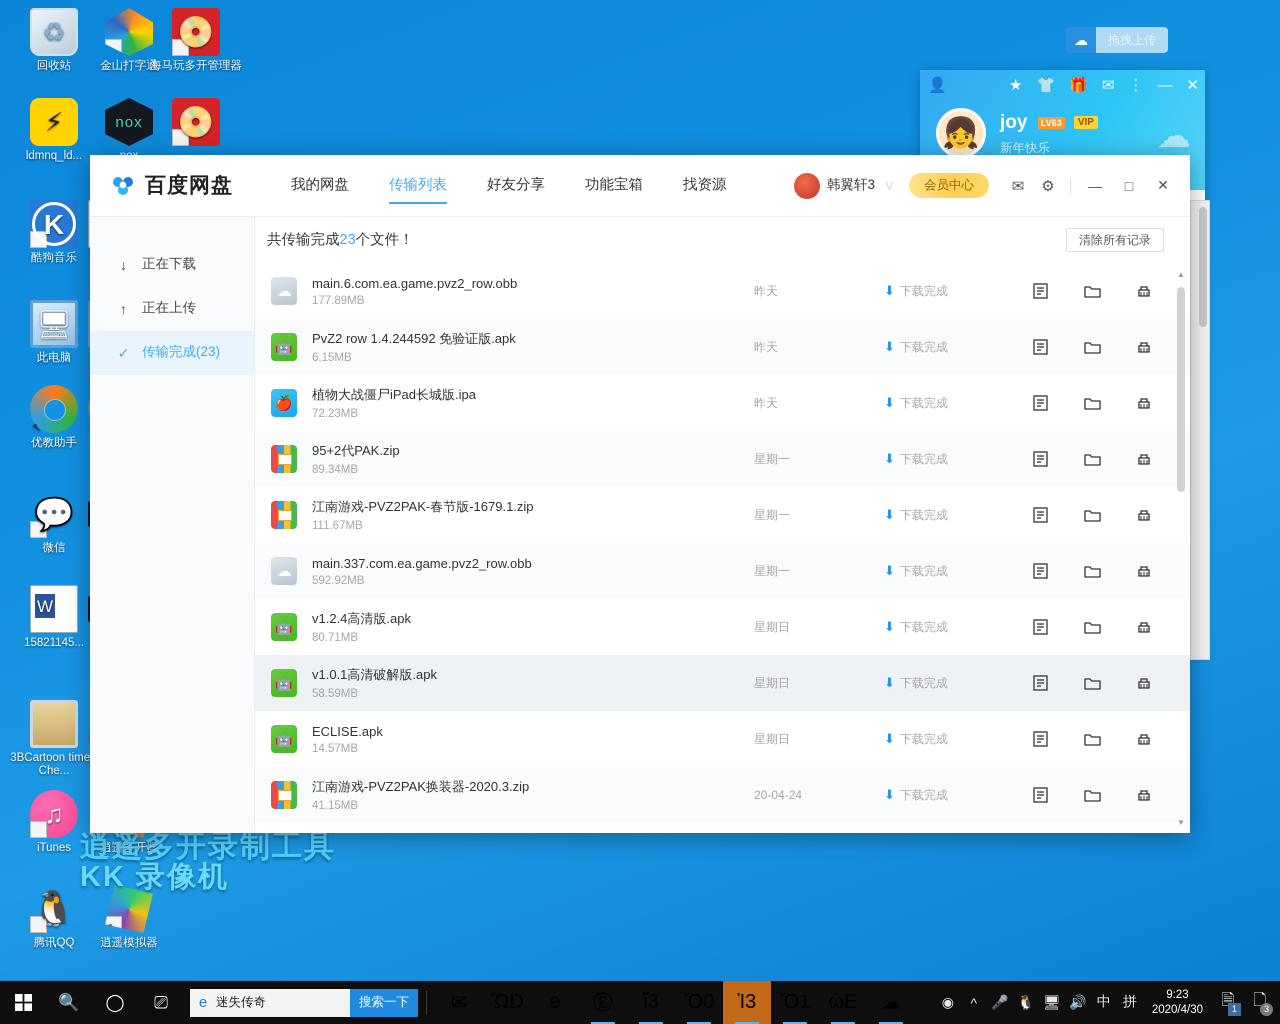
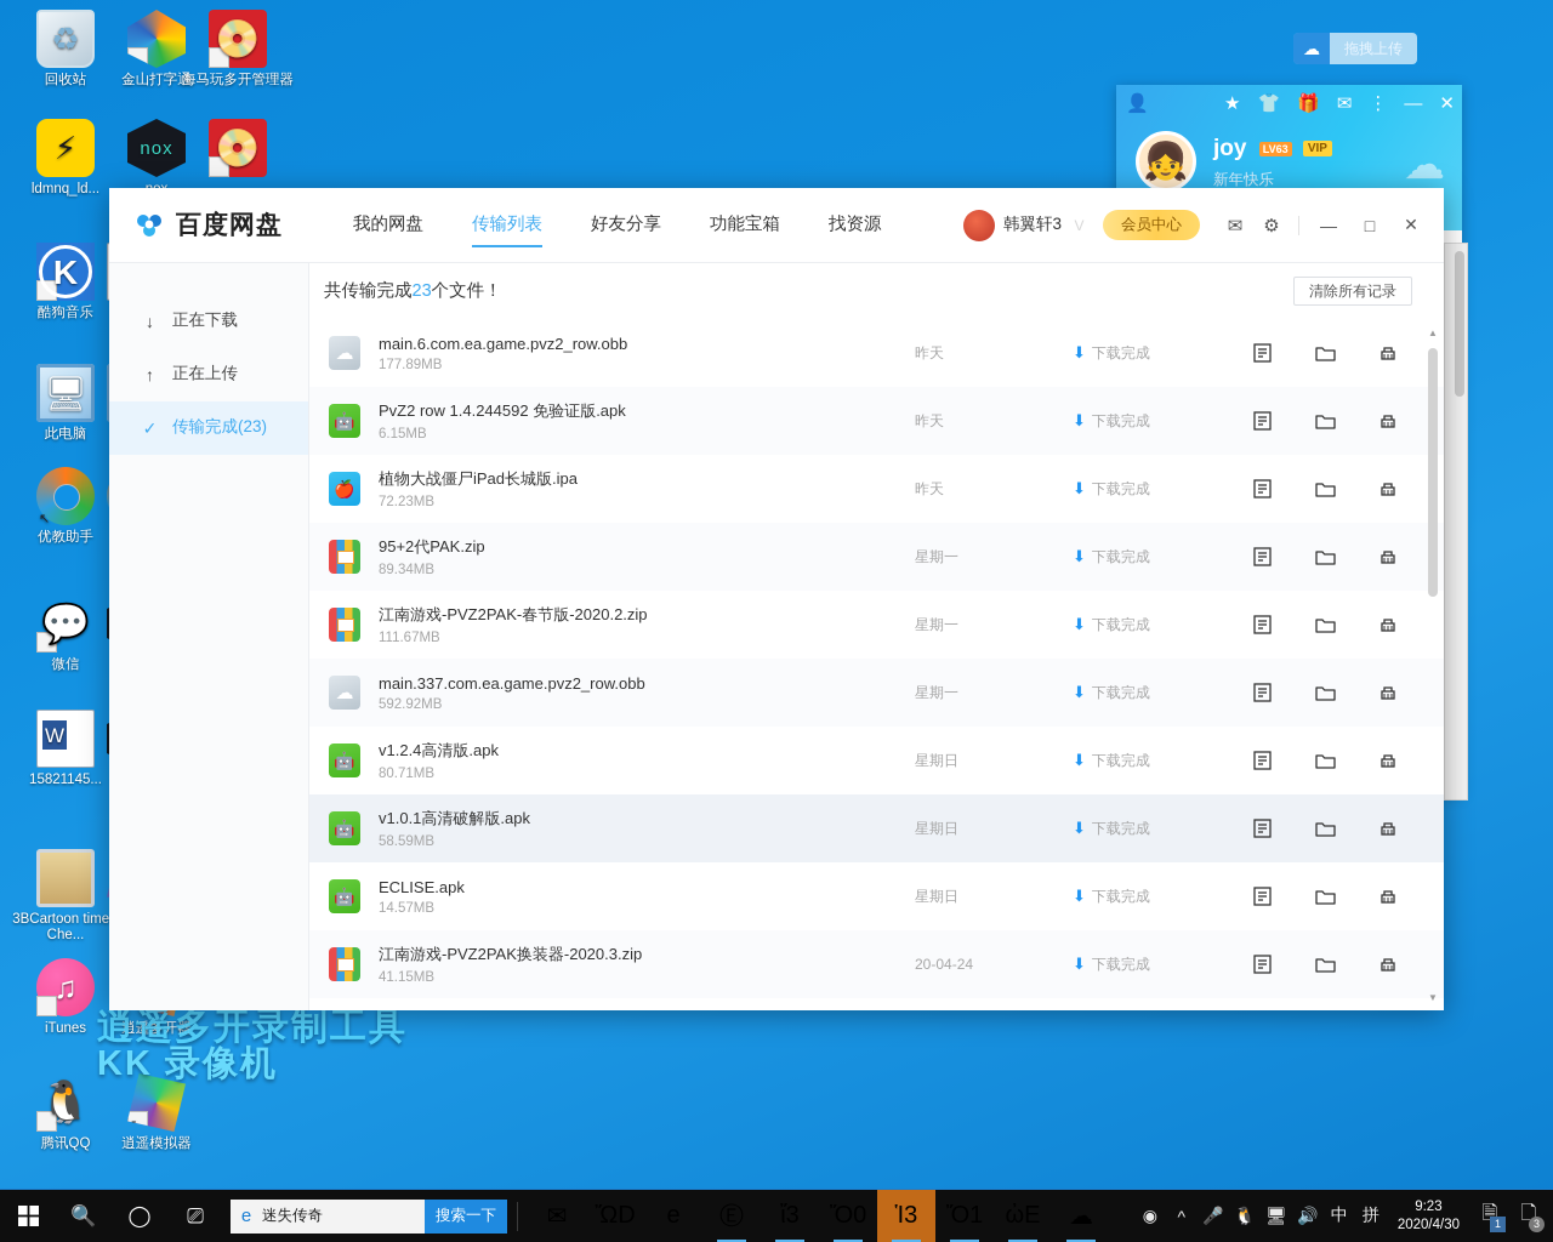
  回收站
  金山打字通
  海马玩多开管理器
  ldmnq_ld...
  酷狗音乐
  此电脑
  优教助手
  微信
  15821145...
  3BCartoon timeChe...
  iTunes
  腾讯QQ
  逍遥模拟器
  逍遥多开器
  逍遥多开录制工具
  KK 录像机
  ☁
  拖拽上传
  👤
  ★
  👕
  🎁
  ✉
  ⋮
  —
  ✕
  joy LV63 VIP
  新年快乐
  ☁
  百度网盘
  我的网盘
  传输列表
  好友分享
  功能宝箱
  找资源
  韩翼轩3
  V
  会员中心
  ✉
  ⚙
  —
  □
  ✕
  ↓
  正在下载
  ↑
  正在上传
  ✓
  传输完成(23)
  共传输完成23个文件！
  清除所有记录
  main.6.com.ea.game.pvz2_row.obb
  177.89MB
  昨天
  ⬇
  下载完成
  PvZ2 row 1.4.244592 免验证版.apk
  6.15MB
  昨天
  ⬇
  下载完成
  植物大战僵尸iPad长城版.ipa
  72.23MB
  昨天
  ⬇
  下载完成
  95+2代PAK.zip
  89.34MB
  星期一
  ⬇
  下载完成
- 江南游戏-PVZ2PAK-春节版-1679.1.zip
+ 江南游戏-PVZ2PAK-春节版-2020.2.zip
  111.67MB
  星期一
  ⬇
  下载完成
  main.337.com.ea.game.pvz2_row.obb
  592.92MB
  星期一
  ⬇
  下载完成
  v1.2.4高清版.apk
  80.71MB
  星期日
  ⬇
  下载完成
  v1.0.1高清破解版.apk
  58.59MB
  星期日
  ⬇
  下载完成
  ECLISE.apk
  14.57MB
  星期日
  ⬇
  下载完成
  江南游戏-PVZ2PAK换装器-2020.3.zip
  41.15MB
  20-04-24
  ⬇
  下载完成
  ▲
  ▼
  🔍
  ◯
  ⎚
  e
  迷失传奇
  搜索一下
  Ἱ3
  ◉
  ^
  🎤
  🐧
  🖥
  🔊
  中
  拼
  9:23
  2020/4/30
  🗎
  1
  🗋
  3
